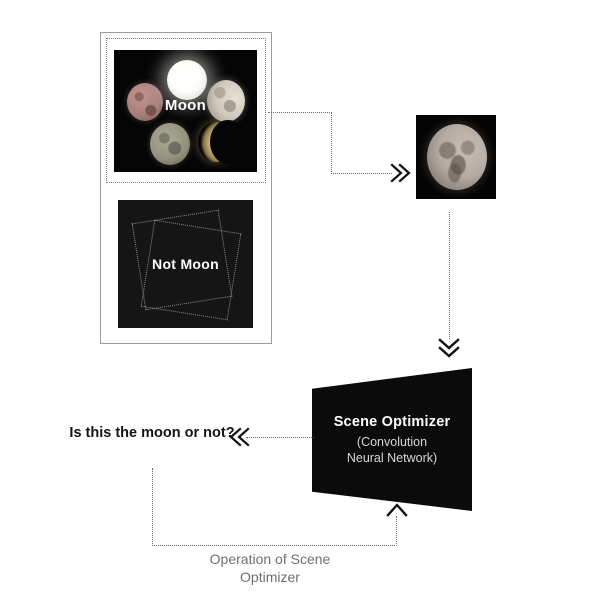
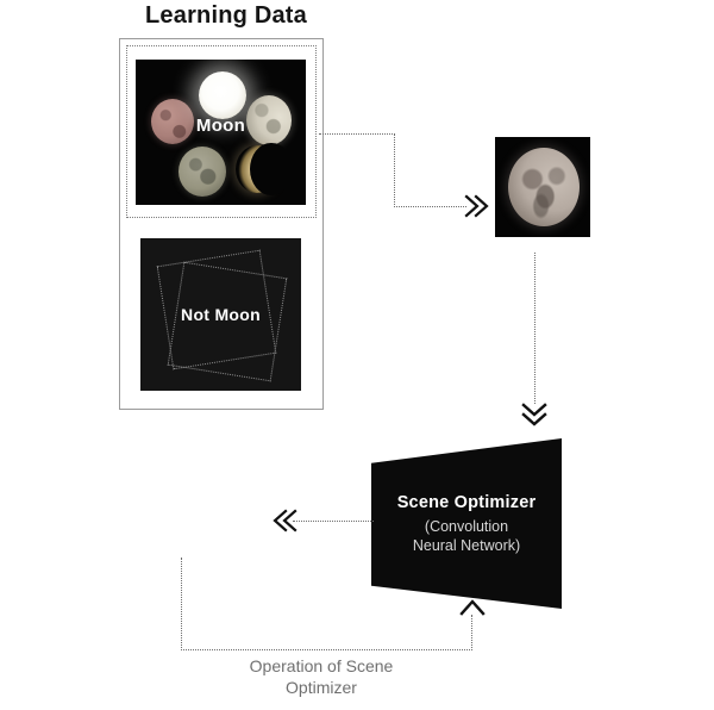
+ Learning Data
  Moon
  Not Moon
  Scene Optimizer
  (Convolution
  Neural Network)
- Is this the moon or not?
  Operation of Scene
  Optimizer
